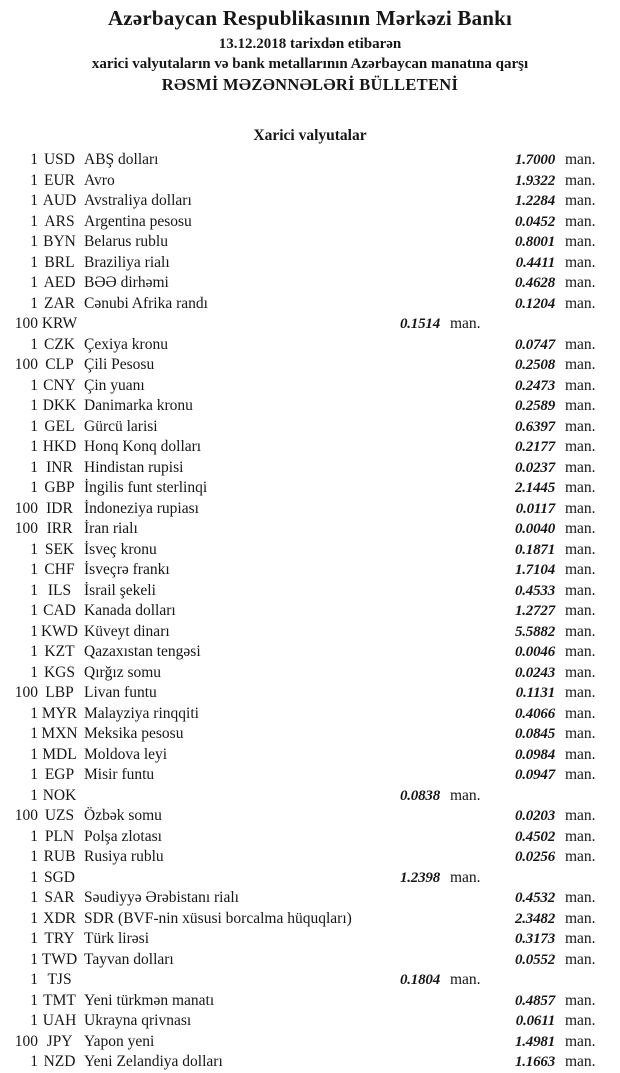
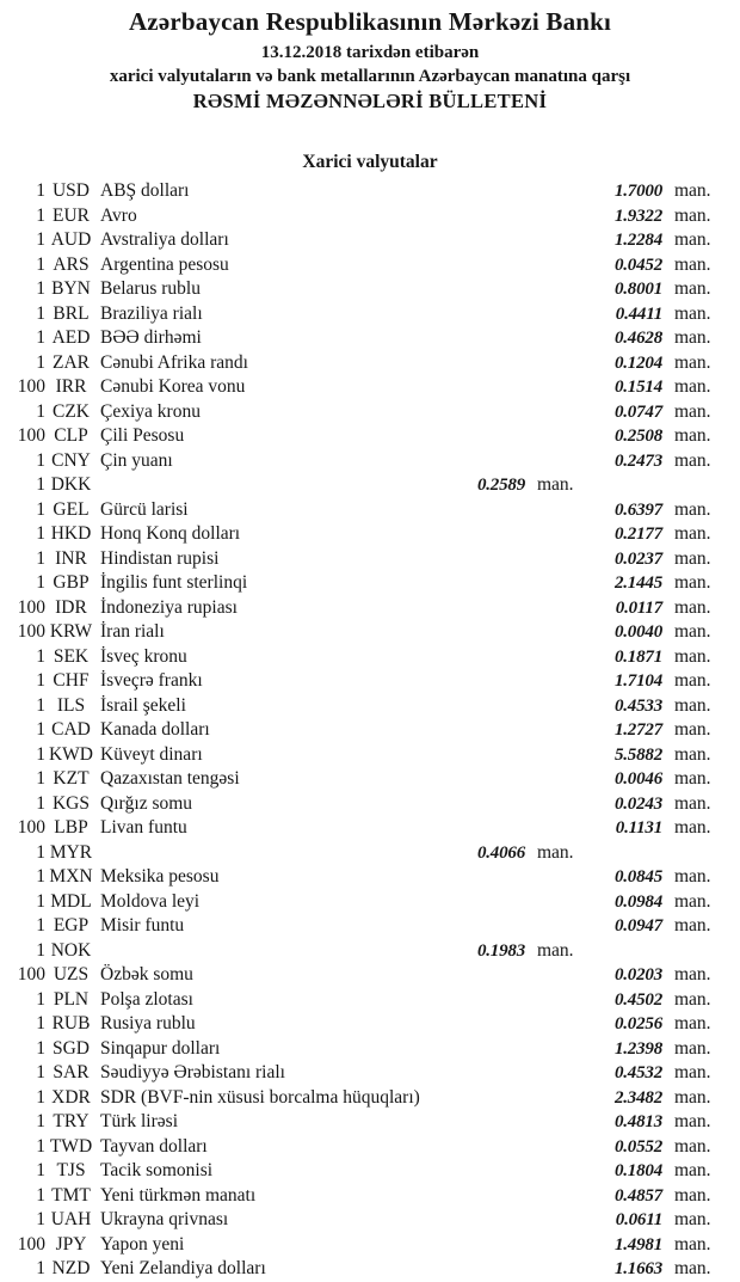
  Azərbaycan Respublikasının Mərkəzi Bankı
  13.12.2018 tarixdən etibarən
  xarici valyutaların və bank metallarının Azərbaycan manatına qarşı
  RƏSMİ MƏZƏNNƏLƏRİ BÜLLETENİ
  Xarici valyutalar
  1
  USD
  ABŞ dolları
  1.7000
  man.
  1
  EUR
  Avro
  1.9322
  man.
  1
  AUD
  Avstraliya dolları
  1.2284
  man.
  1
  ARS
  Argentina pesosu
  0.0452
  man.
  1
  BYN
  Belarus rublu
  0.8001
  man.
  1
  BRL
  Braziliya rialı
  0.4411
  man.
  1
  AED
  BƏƏ dirhəmi
  0.4628
  man.
  1
  ZAR
  Cənubi Afrika randı
  0.1204
  man.
  100
- KRW
+ IRR
+ Cənubi Korea vonu
  0.1514
  man.
  1
  CZK
  Çexiya kronu
  0.0747
  man.
  100
  CLP
  Çili Pesosu
  0.2508
  man.
  1
  CNY
  Çin yuanı
  0.2473
  man.
  1
  DKK
- Danimarka kronu
  0.2589
  man.
  1
  GEL
  Gürcü larisi
  0.6397
  man.
  1
  HKD
  Honq Konq dolları
  0.2177
  man.
  1
  INR
  Hindistan rupisi
  0.0237
  man.
  1
  GBP
  İngilis funt sterlinqi
  2.1445
  man.
  100
  IDR
  İndoneziya rupiası
  0.0117
  man.
  100
- IRR
+ KRW
  İran rialı
  0.0040
  man.
  1
  SEK
  İsveç kronu
  0.1871
  man.
  1
  CHF
  İsveçrə frankı
  1.7104
  man.
  1
  ILS
  İsrail şekeli
  0.4533
  man.
  1
  CAD
  Kanada dolları
  1.2727
  man.
  1
  KWD
  Küveyt dinarı
  5.5882
  man.
  1
  KZT
  Qazaxıstan tengəsi
  0.0046
  man.
  1
  KGS
  Qırğız somu
  0.0243
  man.
  100
  LBP
  Livan funtu
  0.1131
  man.
  1
  MYR
- Malayziya rinqqiti
  0.4066
  man.
  1
  MXN
  Meksika pesosu
  0.0845
  man.
  1
  MDL
  Moldova leyi
  0.0984
  man.
  1
  EGP
  Misir funtu
  0.0947
  man.
  1
  NOK
- 0.0838
+ 0.1983
  man.
  100
  UZS
  Özbək somu
  0.0203
  man.
  1
  PLN
  Polşa zlotası
  0.4502
  man.
  1
  RUB
  Rusiya rublu
  0.0256
  man.
  1
  SGD
+ Sinqapur dolları
  1.2398
  man.
  1
  SAR
  Səudiyyə Ərəbistanı rialı
  0.4532
  man.
  1
  XDR
  SDR (BVF-nin xüsusi borcalma hüquqları)
  2.3482
  man.
  1
  TRY
  Türk lirəsi
- 0.3173
+ 0.4813
  man.
  1
  TWD
  Tayvan dolları
  0.0552
  man.
  1
  TJS
+ Tacik somonisi
  0.1804
  man.
  1
  TMT
  Yeni türkmən manatı
  0.4857
  man.
  1
  UAH
  Ukrayna qrivnası
  0.0611
  man.
  100
  JPY
  Yapon yeni
  1.4981
  man.
  1
  NZD
  Yeni Zelandiya dolları
  1.1663
  man.
